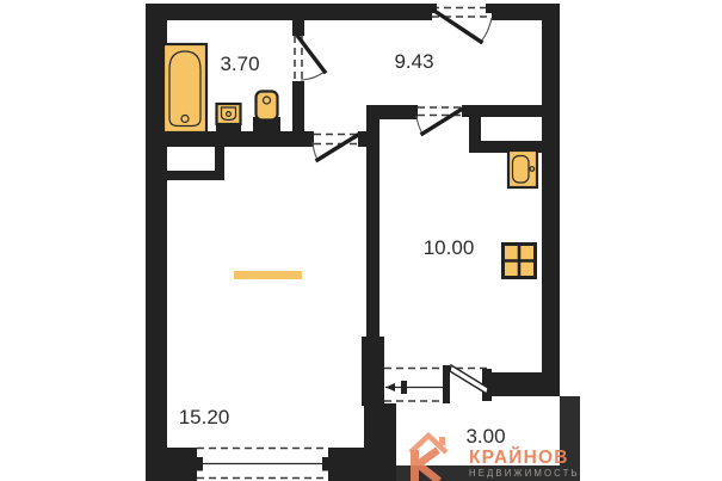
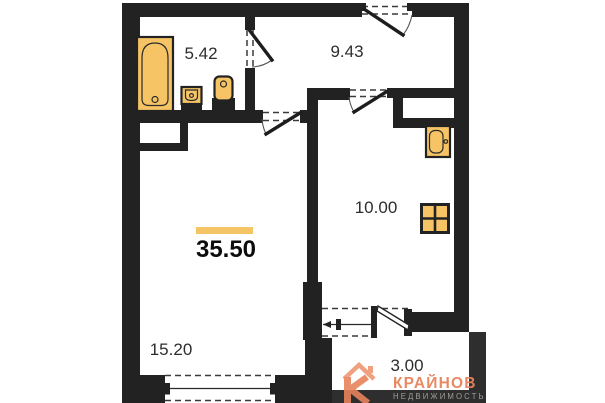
- 3.70
+ 5.42
  9.43
  10.00
  15.20
  3.00
+ 35.50
  КРАЙНОВ
  НЕДВИЖИМОСТЬ
